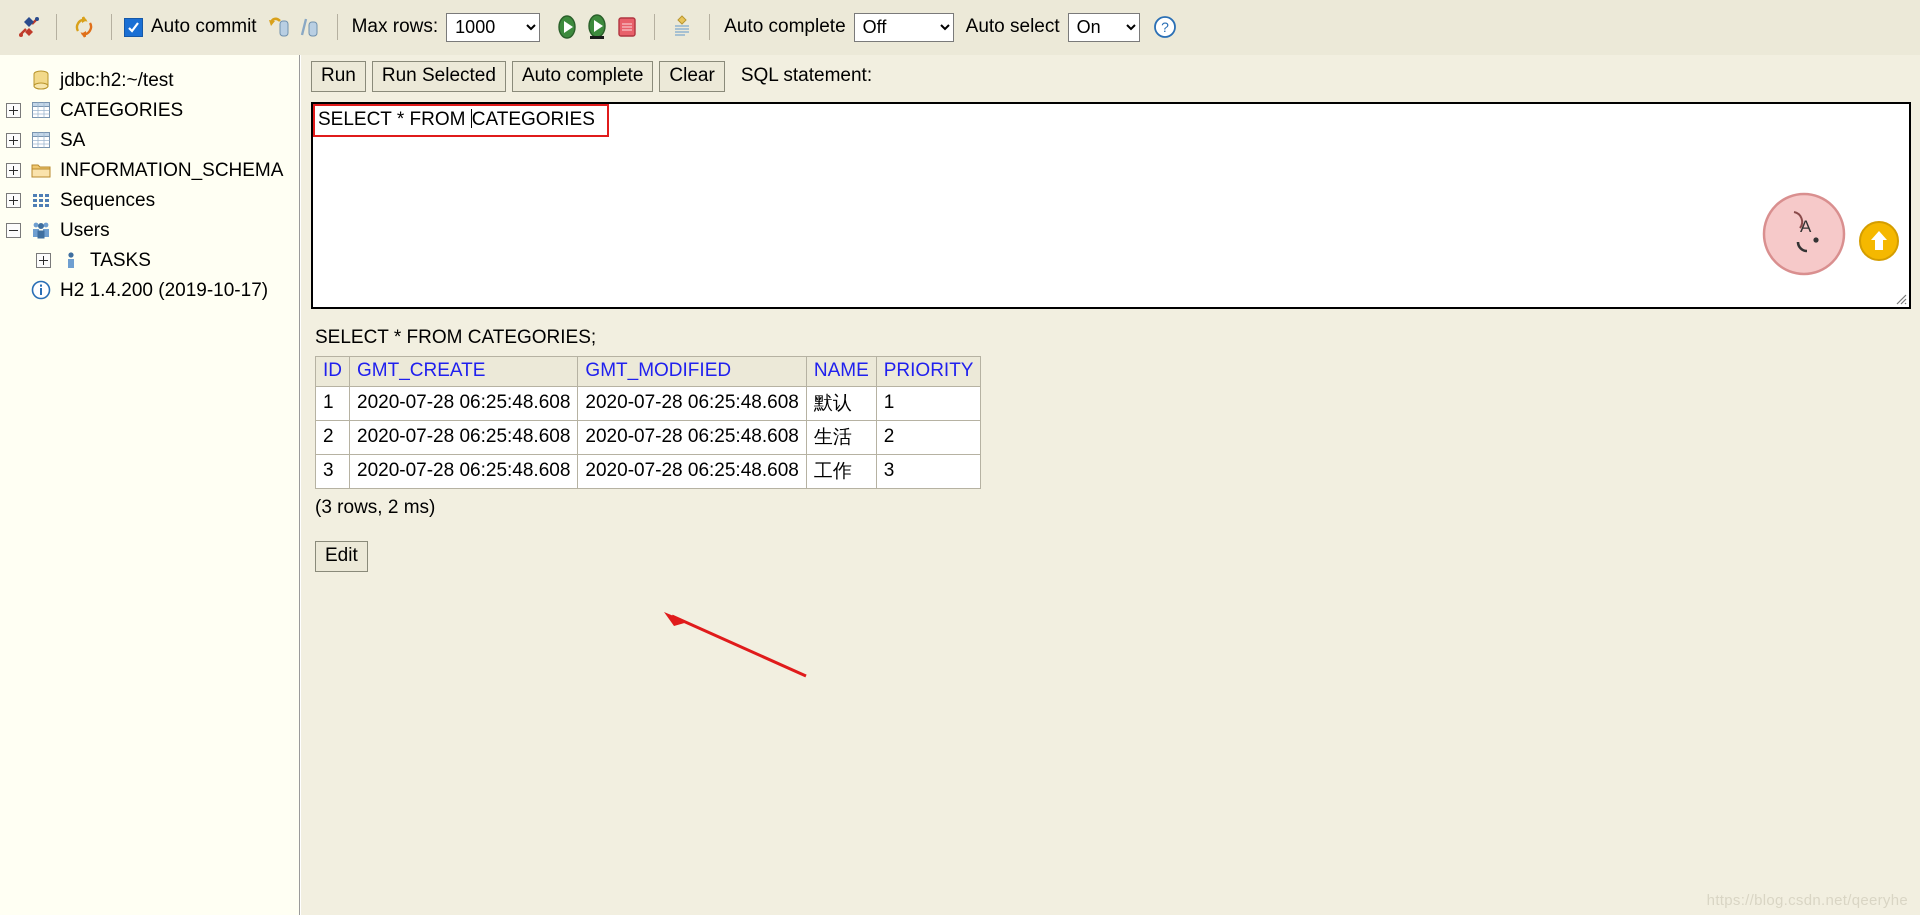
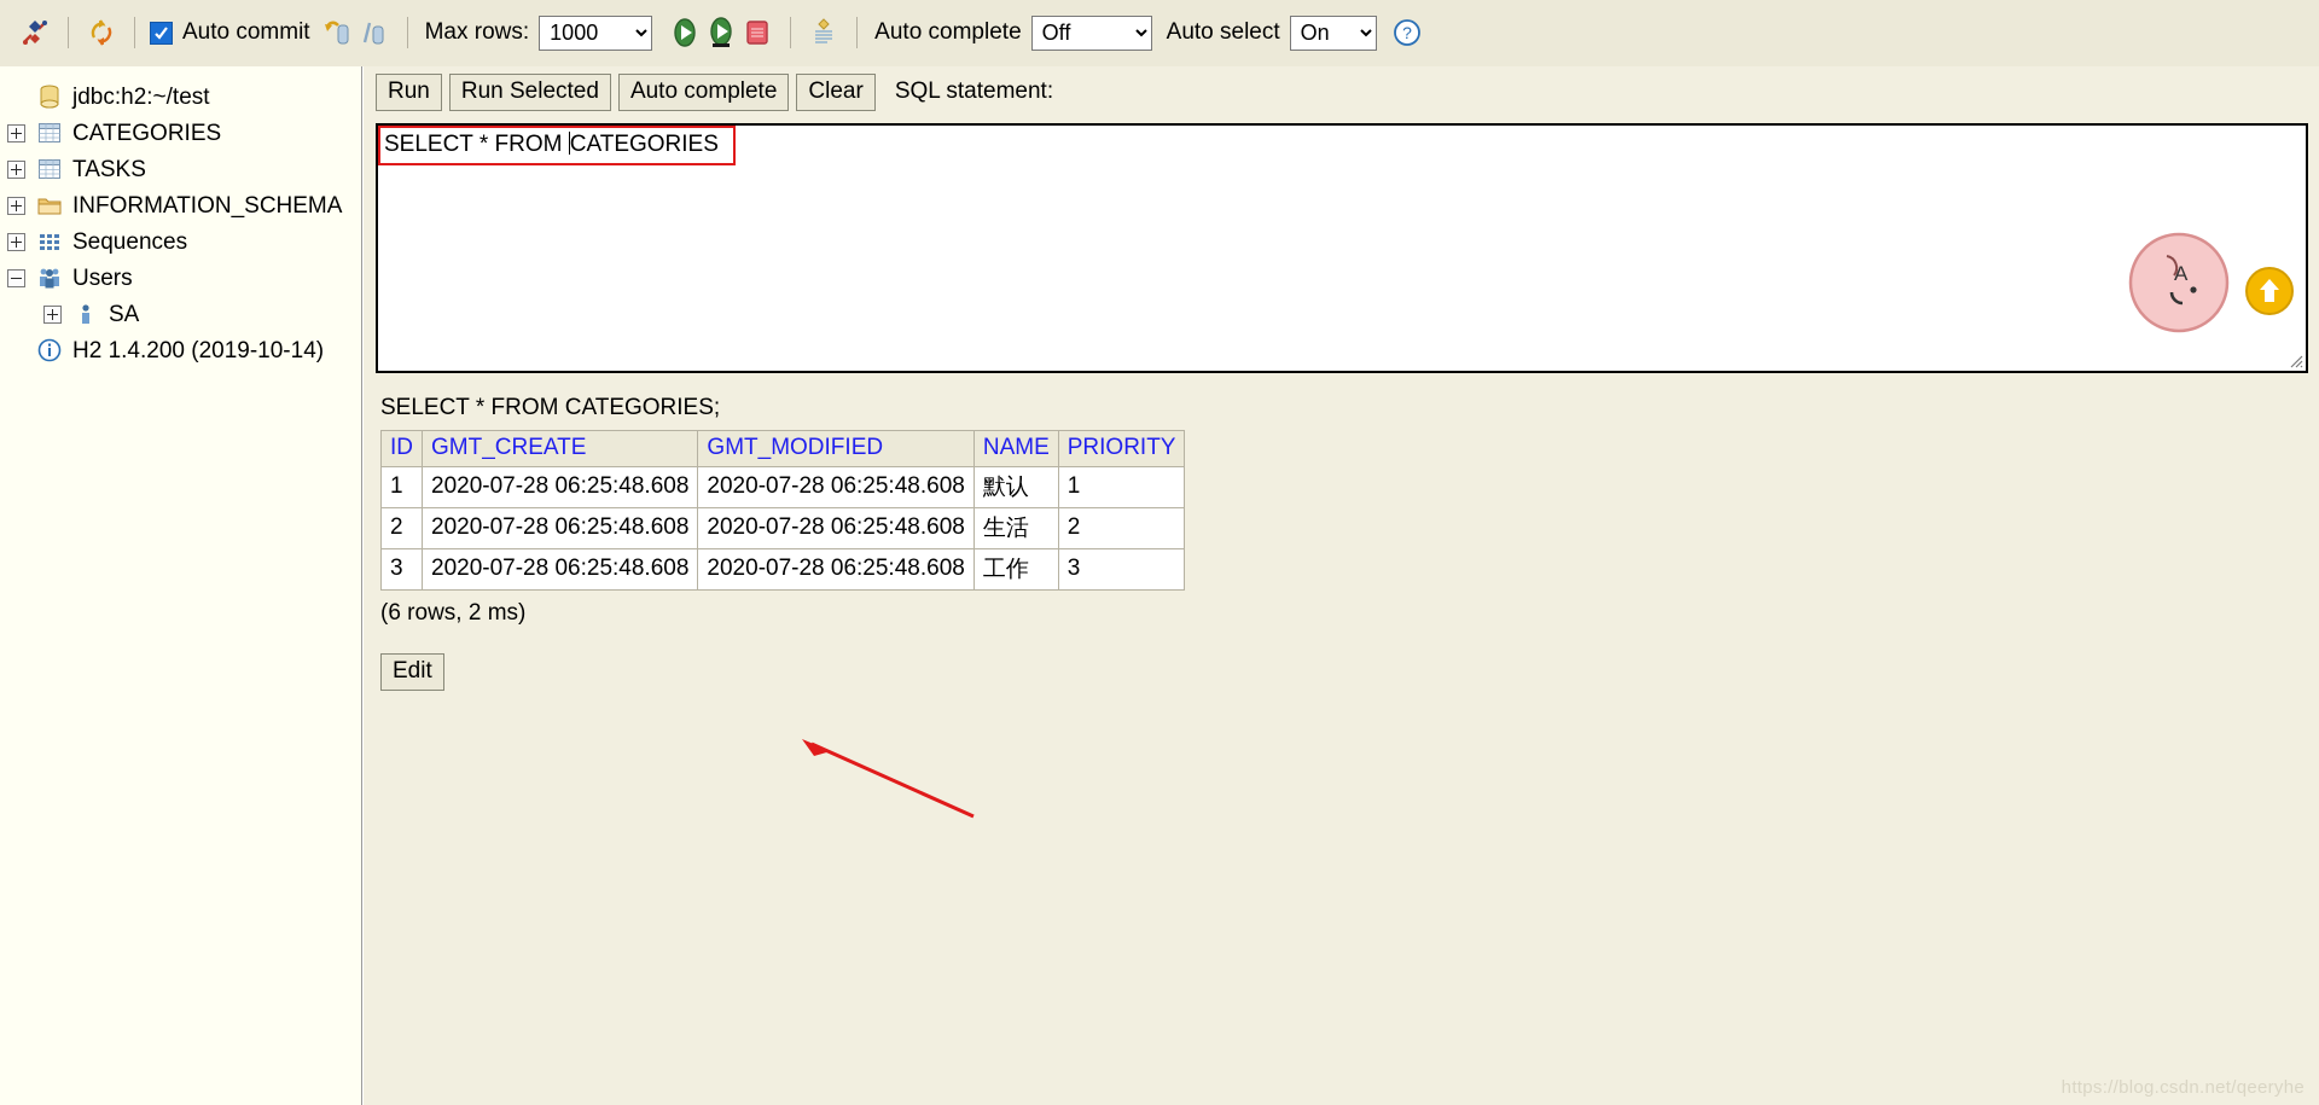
  Auto commit
  Max rows:
  1000
  Auto complete
  Off
  Auto select
  On
  ?
  jdbc:h2:~/test
  CATEGORIES
- SA
+ TASKS
  INFORMATION_SCHEMA
  Sequences
  Users
- TASKS
+ SA
- H2 1.4.200 (2019-10-17)
+ H2 1.4.200 (2019-10-14)
  Run
  Run Selected
  Auto complete
  Clear
  SQL statement:
  SELECT * FROM CATEGORIES
  SELECT * FROM CATEGORIES;
  ID	GMT_CREATE	GMT_MODIFIED	NAME	PRIORITY
  1	2020-07-28 06:25:48.608	2020-07-28 06:25:48.608	默认	1
  2	2020-07-28 06:25:48.608	2020-07-28 06:25:48.608	生活	2
  3	2020-07-28 06:25:48.608	2020-07-28 06:25:48.608	工作	3
- (3 rows, 2 ms)
+ (6 rows, 2 ms)
  Edit
  A
  https://blog.csdn.net/qeeryhe
